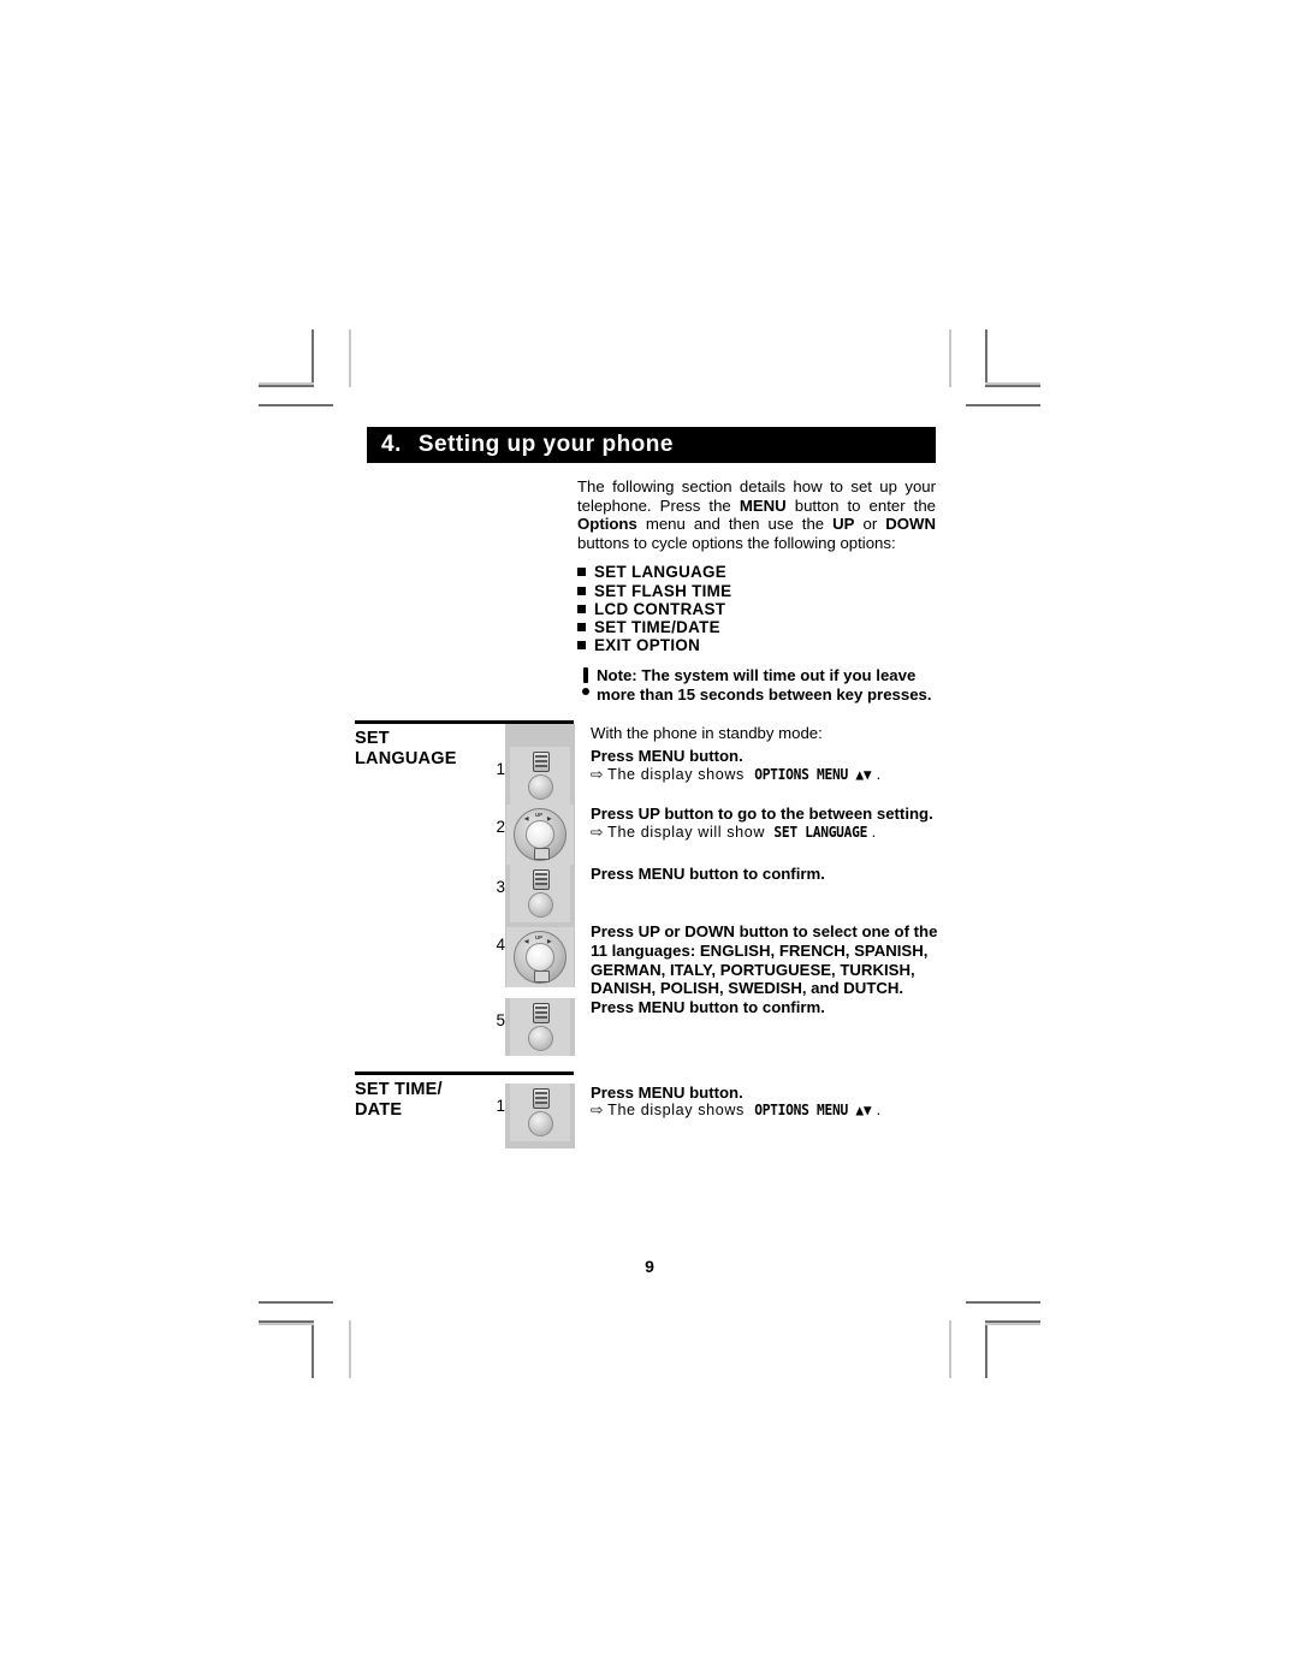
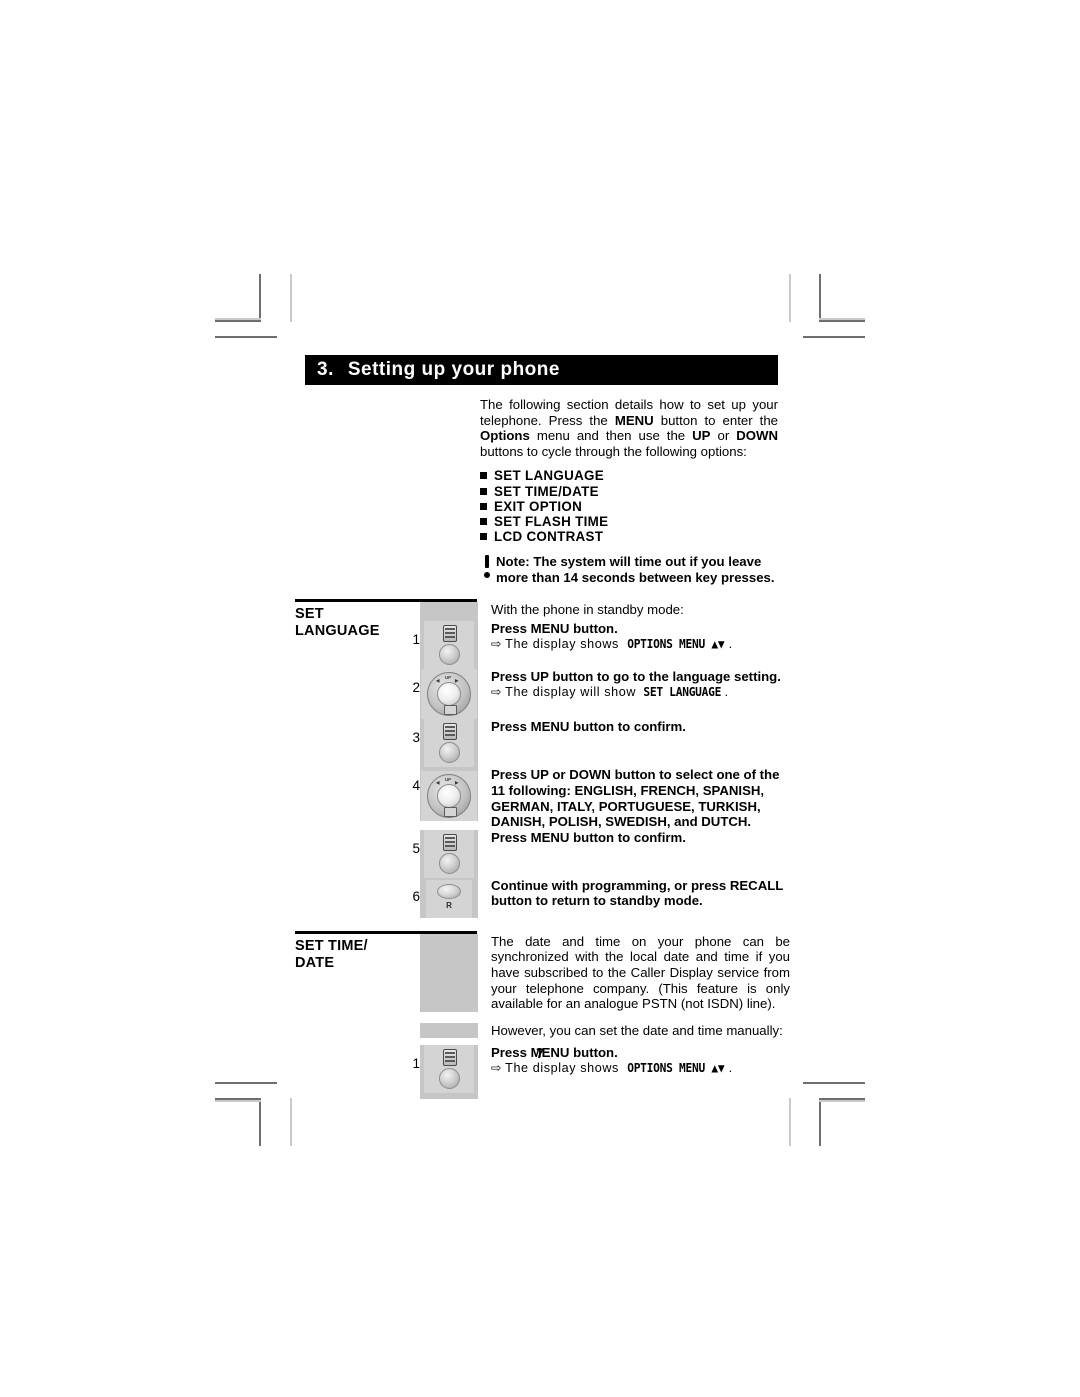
- 4.
+ 3.
  Setting up your phone
- The following section details how to set up your telephone. Press the MENU button to enter the Options menu and then use the UP or DOWN buttons to cycle options the following options:
+ The following section details how to set up your telephone. Press the MENU button to enter the Options menu and then use the UP or DOWN buttons to cycle through the following options:
  SET LANGUAGE
- SET FLASH TIME
+ SET TIME/DATE
- LCD CONTRAST
+ EXIT OPTION
- SET TIME/DATE
+ SET FLASH TIME
- EXIT OPTION
+ LCD CONTRAST
- Note: The system will time out if you leave more than 15 seconds between key presses.
+ Note: The system will time out if you leave more than 14 seconds between key presses.
  SET
  LANGUAGE
  With the phone in standby mode:
  1
  Press MENU button.
  ⇨ The display shows OPTIONS MENU ▲▼ .
  2
- Press UP button to go to the between setting.
+ Press UP button to go to the language setting.
  ⇨ The display will show SET LANGUAGE .
  3
  Press MENU button to confirm.
  4
- Press UP or DOWN button to select one of the 11 languages: ENGLISH, FRENCH, SPANISH, GERMAN, ITALY, PORTUGUESE, TURKISH, DANISH, POLISH, SWEDISH, and DUTCH.
+ Press UP or DOWN button to select one of the 11 following: ENGLISH, FRENCH, SPANISH, GERMAN, ITALY, PORTUGUESE, TURKISH, DANISH, POLISH, SWEDISH, and DUTCH.
  5
  Press MENU button to confirm.
+ 6
+ R
+ Continue with programming, or press RECALL button to return to standby mode.
  SET TIME/
  DATE
+ The date and time on your phone can be synchronized with the local date and time if you have subscribed to the Caller Display service from your telephone company. (This feature is only available for an analogue PSTN (not ISDN) line).
+ However, you can set the date and time manually:
  1
  Press MENU button.
  ⇨ The display shows OPTIONS MENU ▲▼ .
- 9
+ 7
